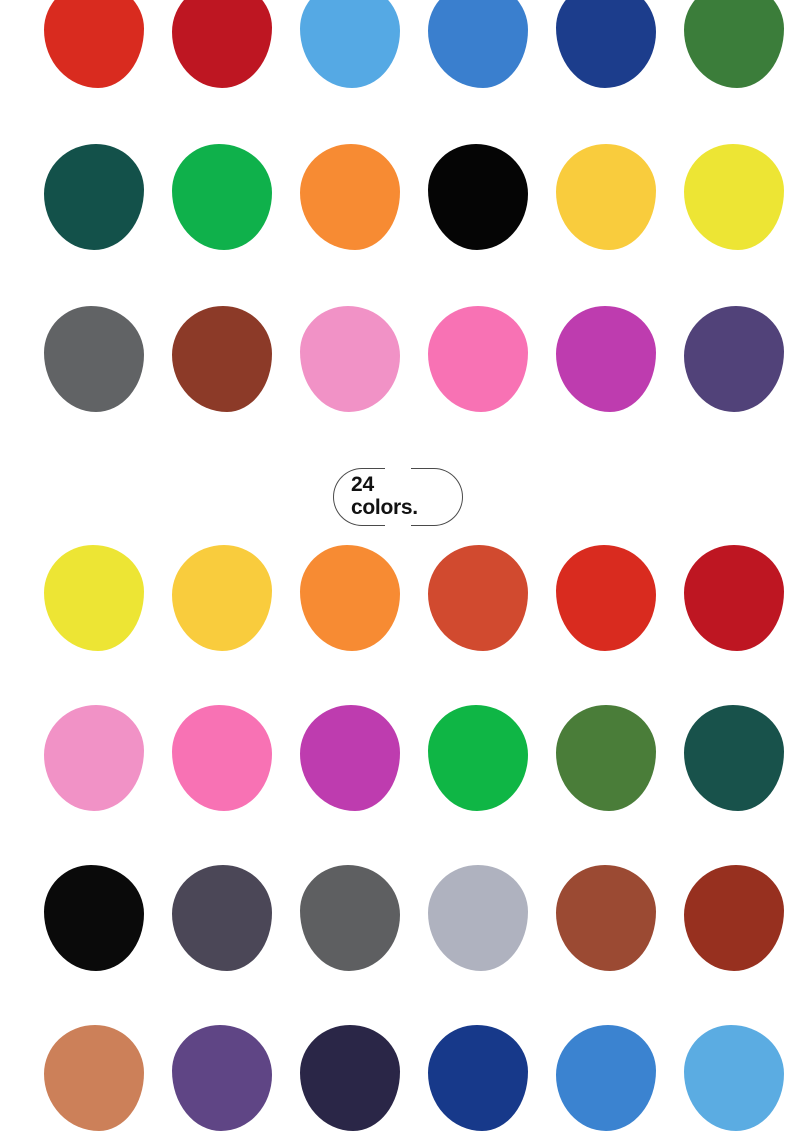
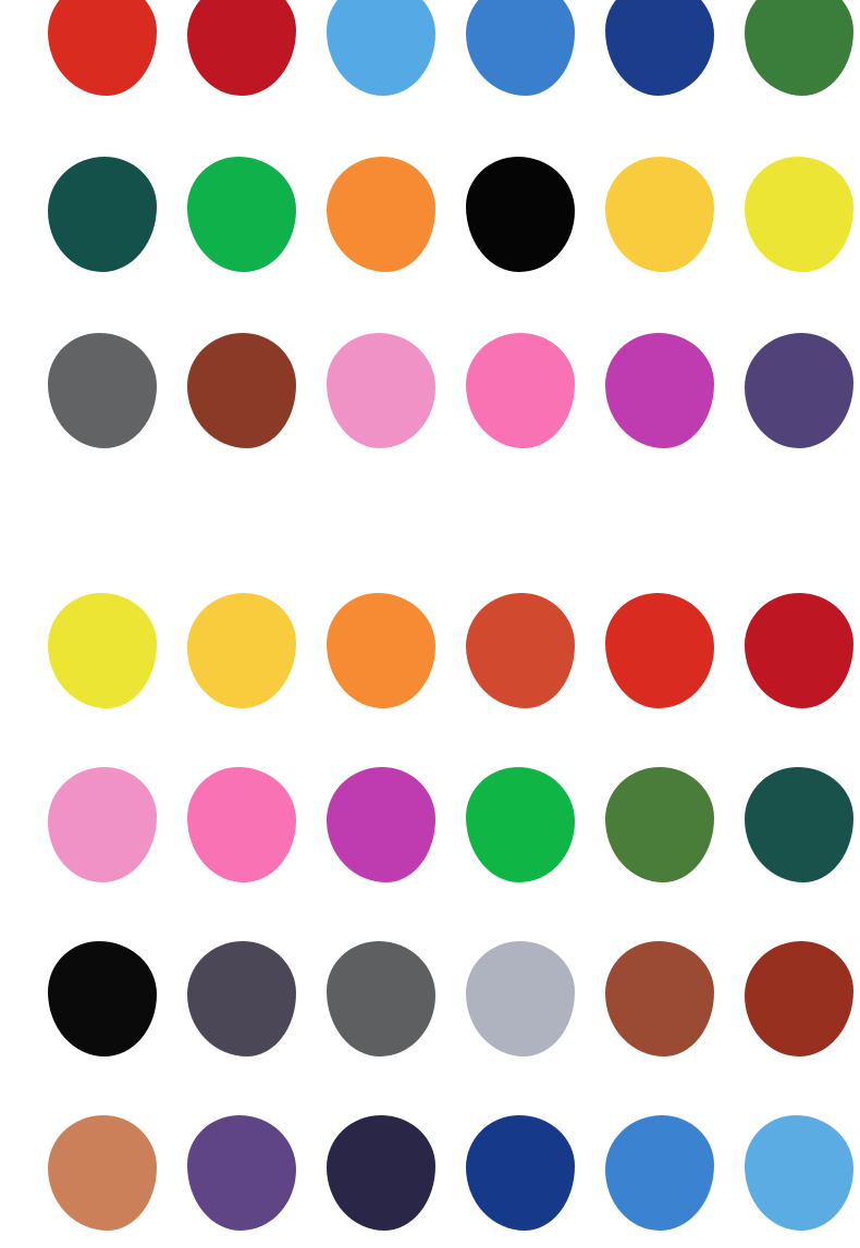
- 24
- colors.
